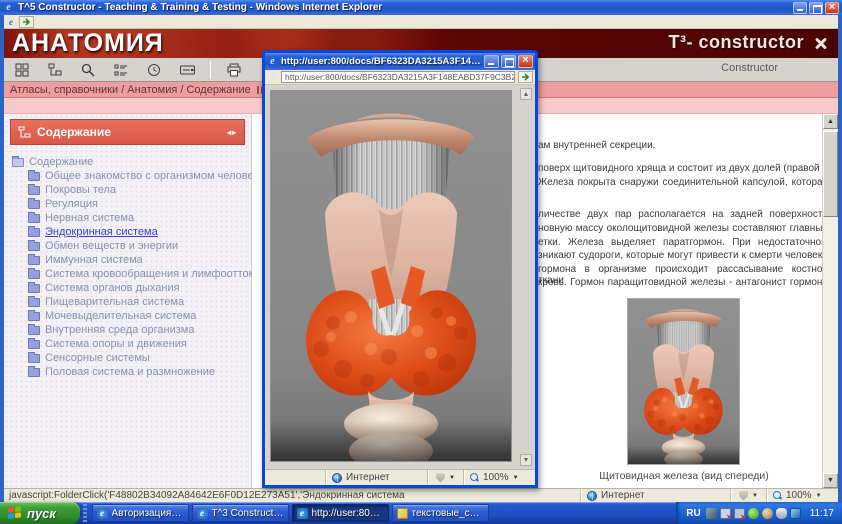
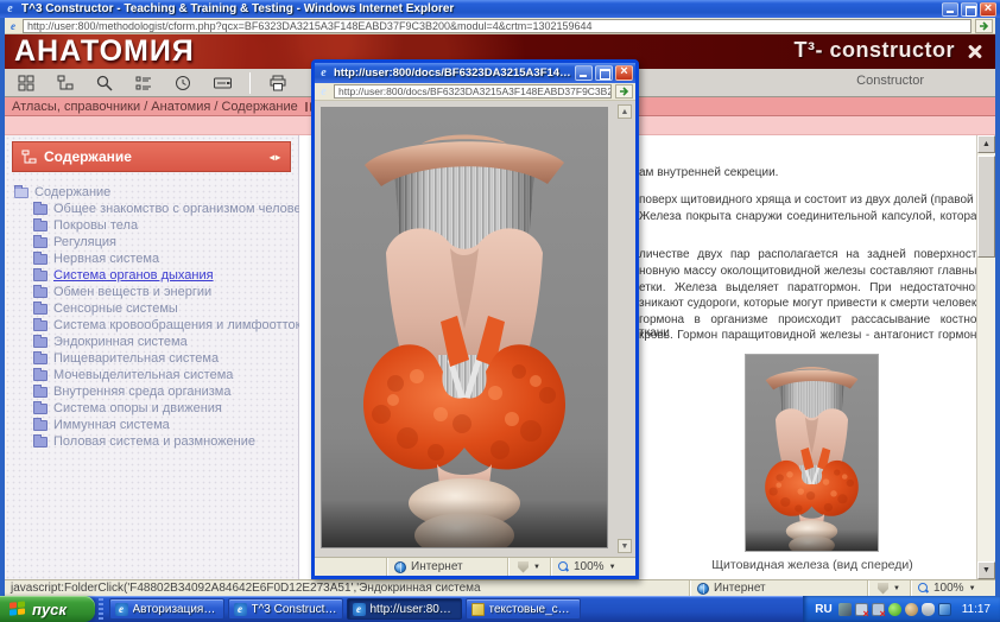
  e
- T^5 Constructor - Teaching & Training & Testing - Windows Internet Explorer
+ T^3 Constructor - Teaching & Training & Testing - Windows Internet Explorer
  e
+ http://user:800/methodologist/cform.php?qcx=BF6323DA3215A3F148EABD37F9C3B200&modul=4&crtm=1302159644
  АНАТОМИЯ
  T³- constructor
  Constructor
  Атласы, справочники / Анатомия / Содержание
  Содержание
  ◂▸
  Содержание
  Общее знакомство с организмом челове
  Покровы тела
  Регуляция
  Нервная система
- Эндокринная система
+ Система органов дыхания
  Обмен веществ и энергии
- Иммунная система
+ Сенсорные системы
  Система кровообращения и лимфоотто
- Система органов дыхания
+ Эндокринная система
  Пищеварительная система
  Мочевыделительная система
  Внутренняя среда организма
  Система опоры и движения
- Сенсорные системы
+ Иммунная система
  Половая система и размножение
  ам внутренней секреции.
  поверх щитовидного хряща и состоит из двух долей (правой
  Железа покрыта снаружи соединительной капсулой, котора
  личестве двух пар располагается на задней поверхност
  новную массу околощитовидной железы составляют главны
  етки. Железа выделяет паратгормон. При недостаточно
  зникают судороги, которые могут привести к смерти человек
  гормона в организме происходит рассасывание костно ткани
  кровь. Гормон паращитовидной железы - антагонист гормон
  Щитовидная железа (вид спереди)
  javascript:FolderClick('F48802B34092A84642E6F0D12E273A51','Эндокринная система
  Интернет
  100%
  e
  http://user:800/docs/BF6323DA3215A3F148E
  e
  http://user:800/docs/BF6323DA3215A3F148EABD37F9C3B2
  Интернет
  100%
  пуск
  e
  e
  T^3 Constructor
  e
  http://user:800/d
  текстовые_свед
  RU
  11:17
